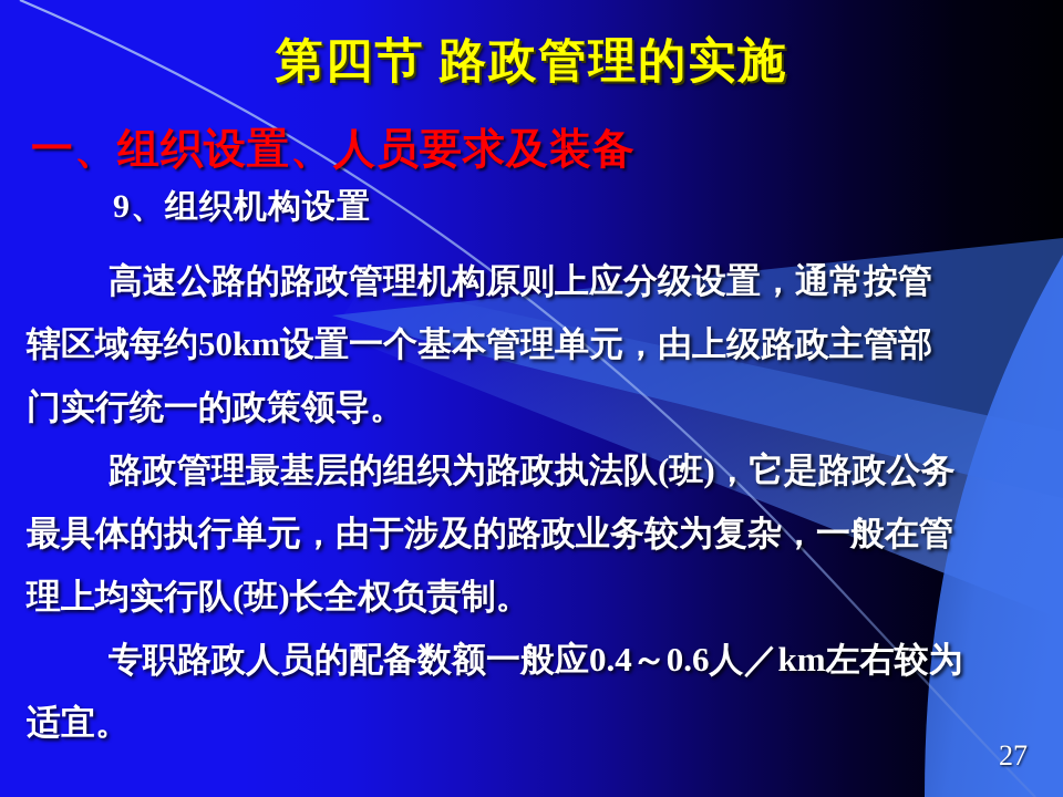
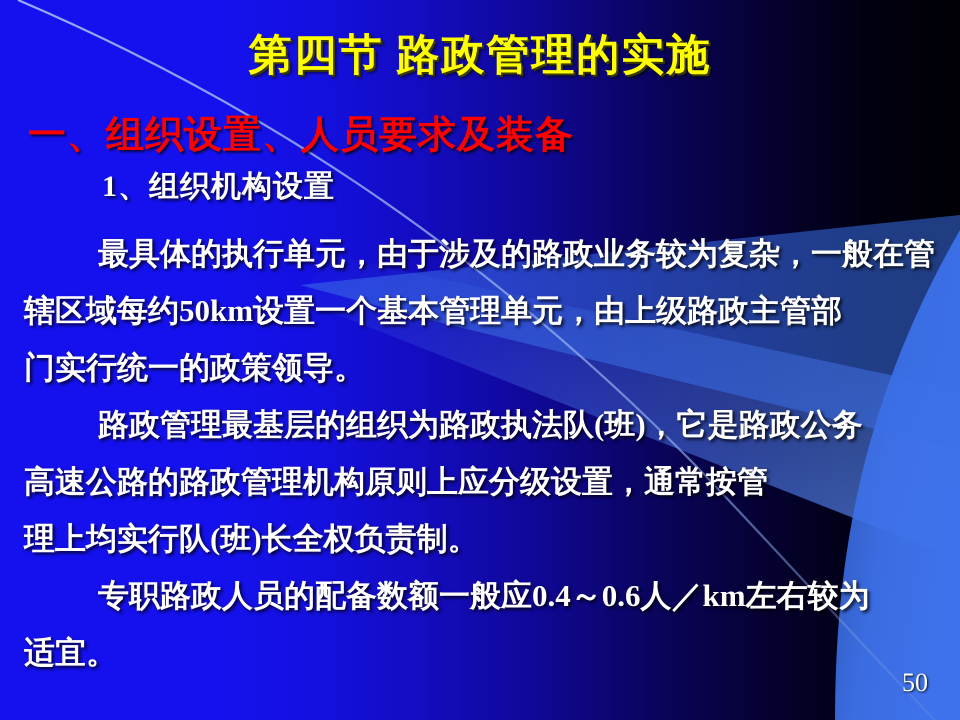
  第四节 路政管理的实施
  一、组织设置、人员要求及装备
- 9、组织机构设置
+ 1、组织机构设置
- 高速公路的路政管理机构原则上应分级设置，通常按管
+ 最具体的执行单元，由于涉及的路政业务较为复杂，一般在管
  辖区域每约50km设置一个基本管理单元，由上级路政主管部
  门实行统一的政策领导。
  路政管理最基层的组织为路政执法队(班)，它是路政公务
- 最具体的执行单元，由于涉及的路政业务较为复杂，一般在管
+ 高速公路的路政管理机构原则上应分级设置，通常按管
  理上均实行队(班)长全权负责制。
  专职路政人员的配备数额一般应0.4～0.6人／km左右较为
  适宜。
- 27
+ 50
